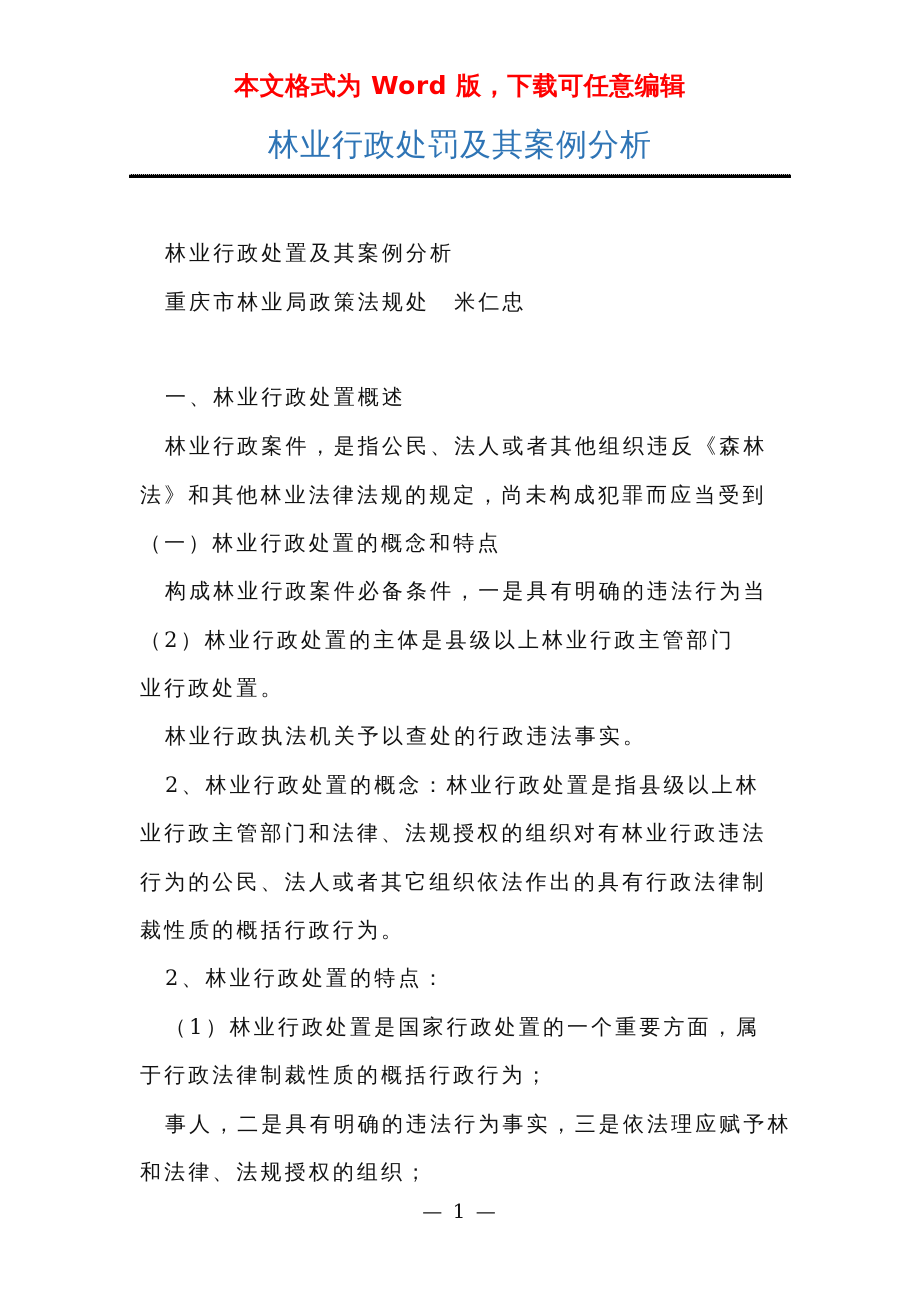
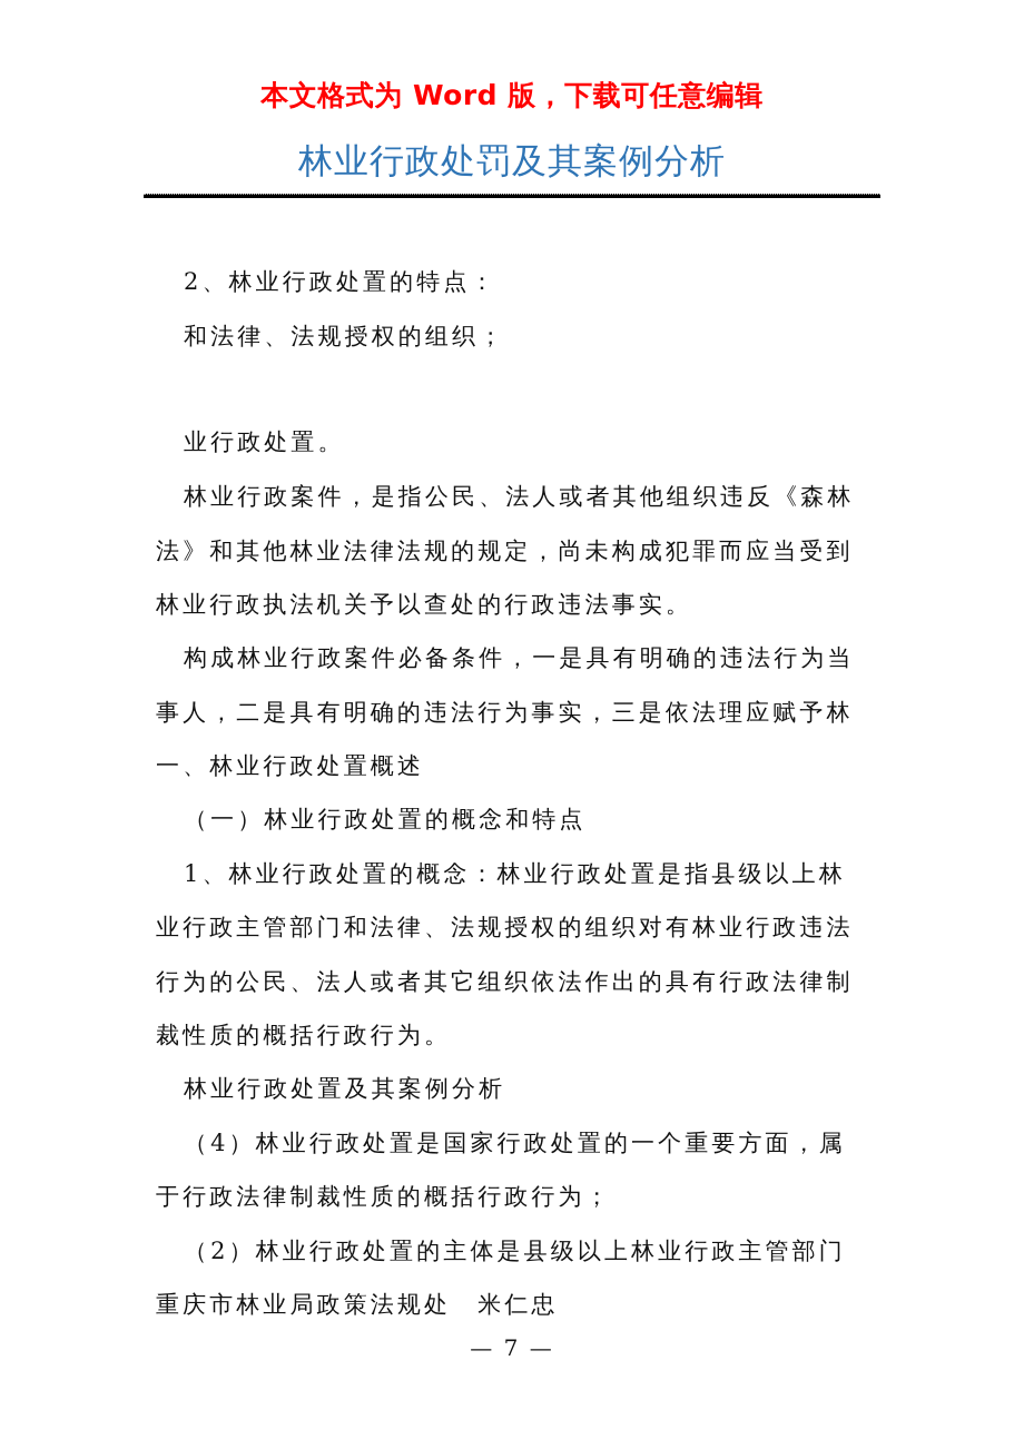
  本文格式为 Word 版，下载可任意编辑
  林业行政处罚及其案例分析
- 林业行政处置及其案例分析
+ 2、林业行政处置的特点：
- 重庆市林业局政策法规处 米仁忠
+ 和法律、法规授权的组织；
- 一、林业行政处置概述
+ 业行政处置。
  林业行政案件，是指公民、法人或者其他组织违反《森林
  法》和其他林业法律法规的规定，尚未构成犯罪而应当受到
- （一）林业行政处置的概念和特点
+ 林业行政执法机关予以查处的行政违法事实。
  构成林业行政案件必备条件，一是具有明确的违法行为当
- （2）林业行政处置的主体是县级以上林业行政主管部门
+ 事人，二是具有明确的违法行为事实，三是依法理应赋予林
- 业行政处置。
+ 一、林业行政处置概述
- 林业行政执法机关予以查处的行政违法事实。
+ （一）林业行政处置的概念和特点
- 2、林业行政处置的概念：林业行政处置是指县级以上林
+ 1、林业行政处置的概念：林业行政处置是指县级以上林
  业行政主管部门和法律、法规授权的组织对有林业行政违法
  行为的公民、法人或者其它组织依法作出的具有行政法律制
  裁性质的概括行政行为。
- 2、林业行政处置的特点：
+ 林业行政处置及其案例分析
- （1）林业行政处置是国家行政处置的一个重要方面，属
+ （4）林业行政处置是国家行政处置的一个重要方面，属
  于行政法律制裁性质的概括行政行为；
- 事人，二是具有明确的违法行为事实，三是依法理应赋予林
+ （2）林业行政处置的主体是县级以上林业行政主管部门
- 和法律、法规授权的组织；
+ 重庆市林业局政策法规处 米仁忠
- — 1 —
+ — 7 —
